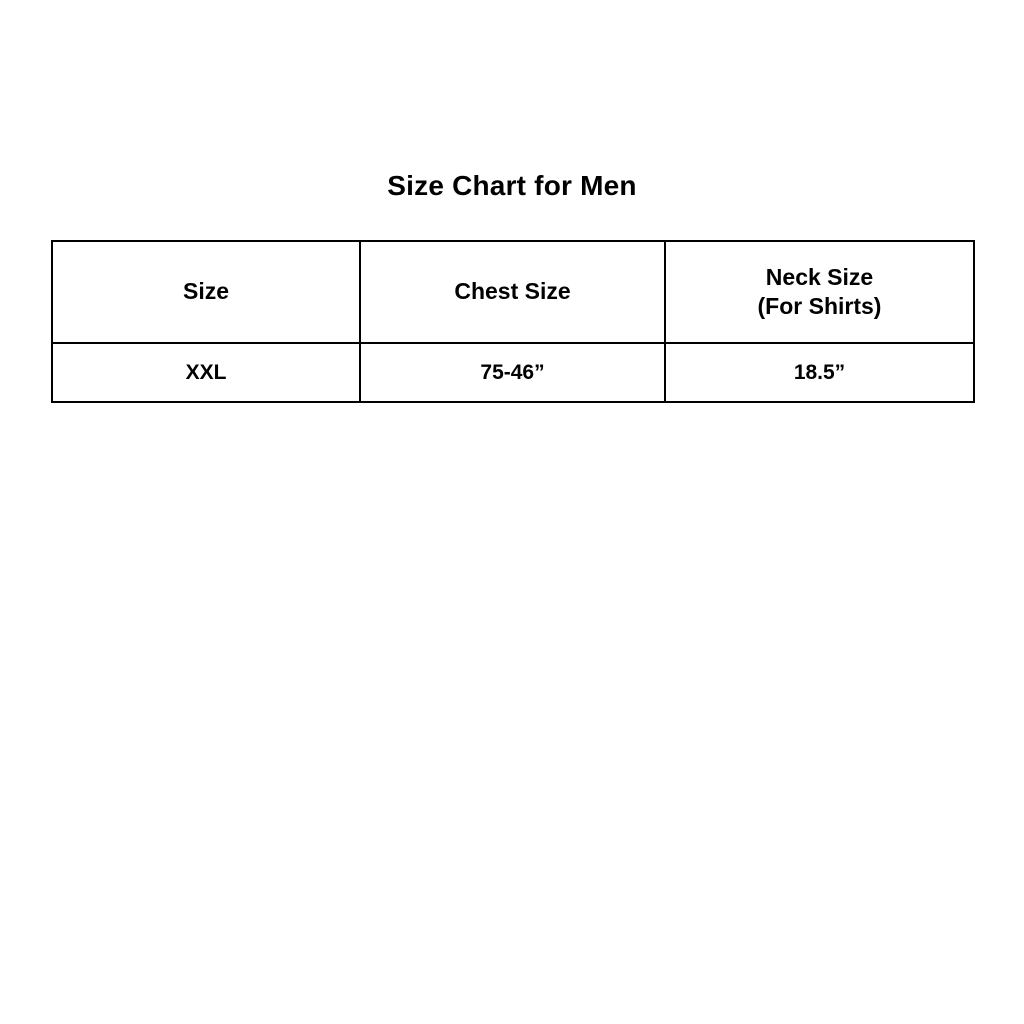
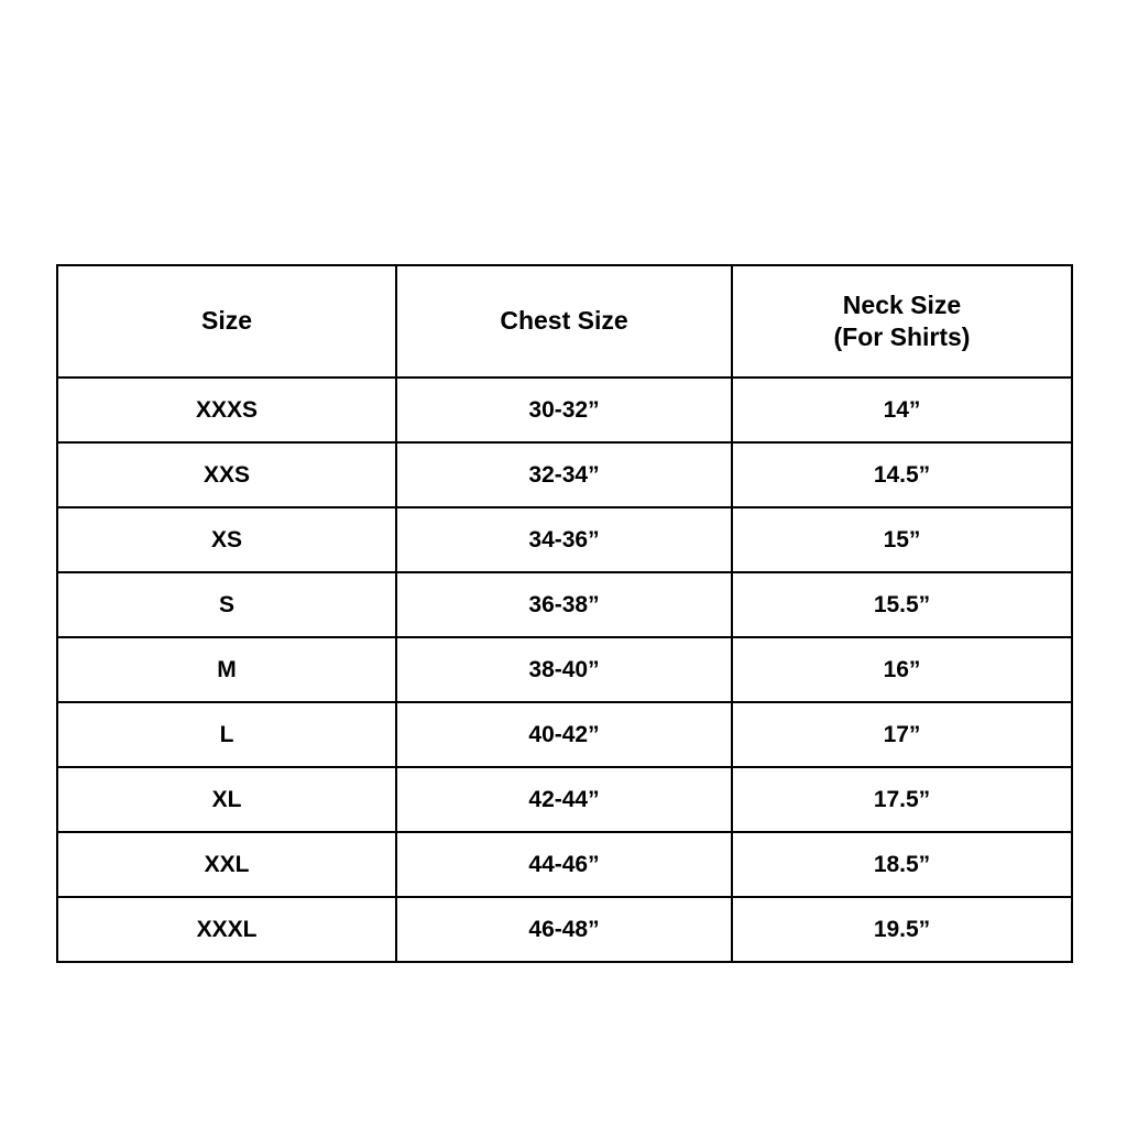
- Size Chart for Men
  Size	Chest Size	Neck Size (For Shirts)
+ XXXS	30-32”	14”
+ XXS	32-34”	14.5”
+ XS	34-36”	15”
+ S	36-38”	15.5”
+ M	38-40”	16”
+ L	40-42”	17”
+ XL	42-44”	17.5”
- XXL	75-46”	18.5”
+ XXL	44-46”	18.5”
+ XXXL	46-48”	19.5”
